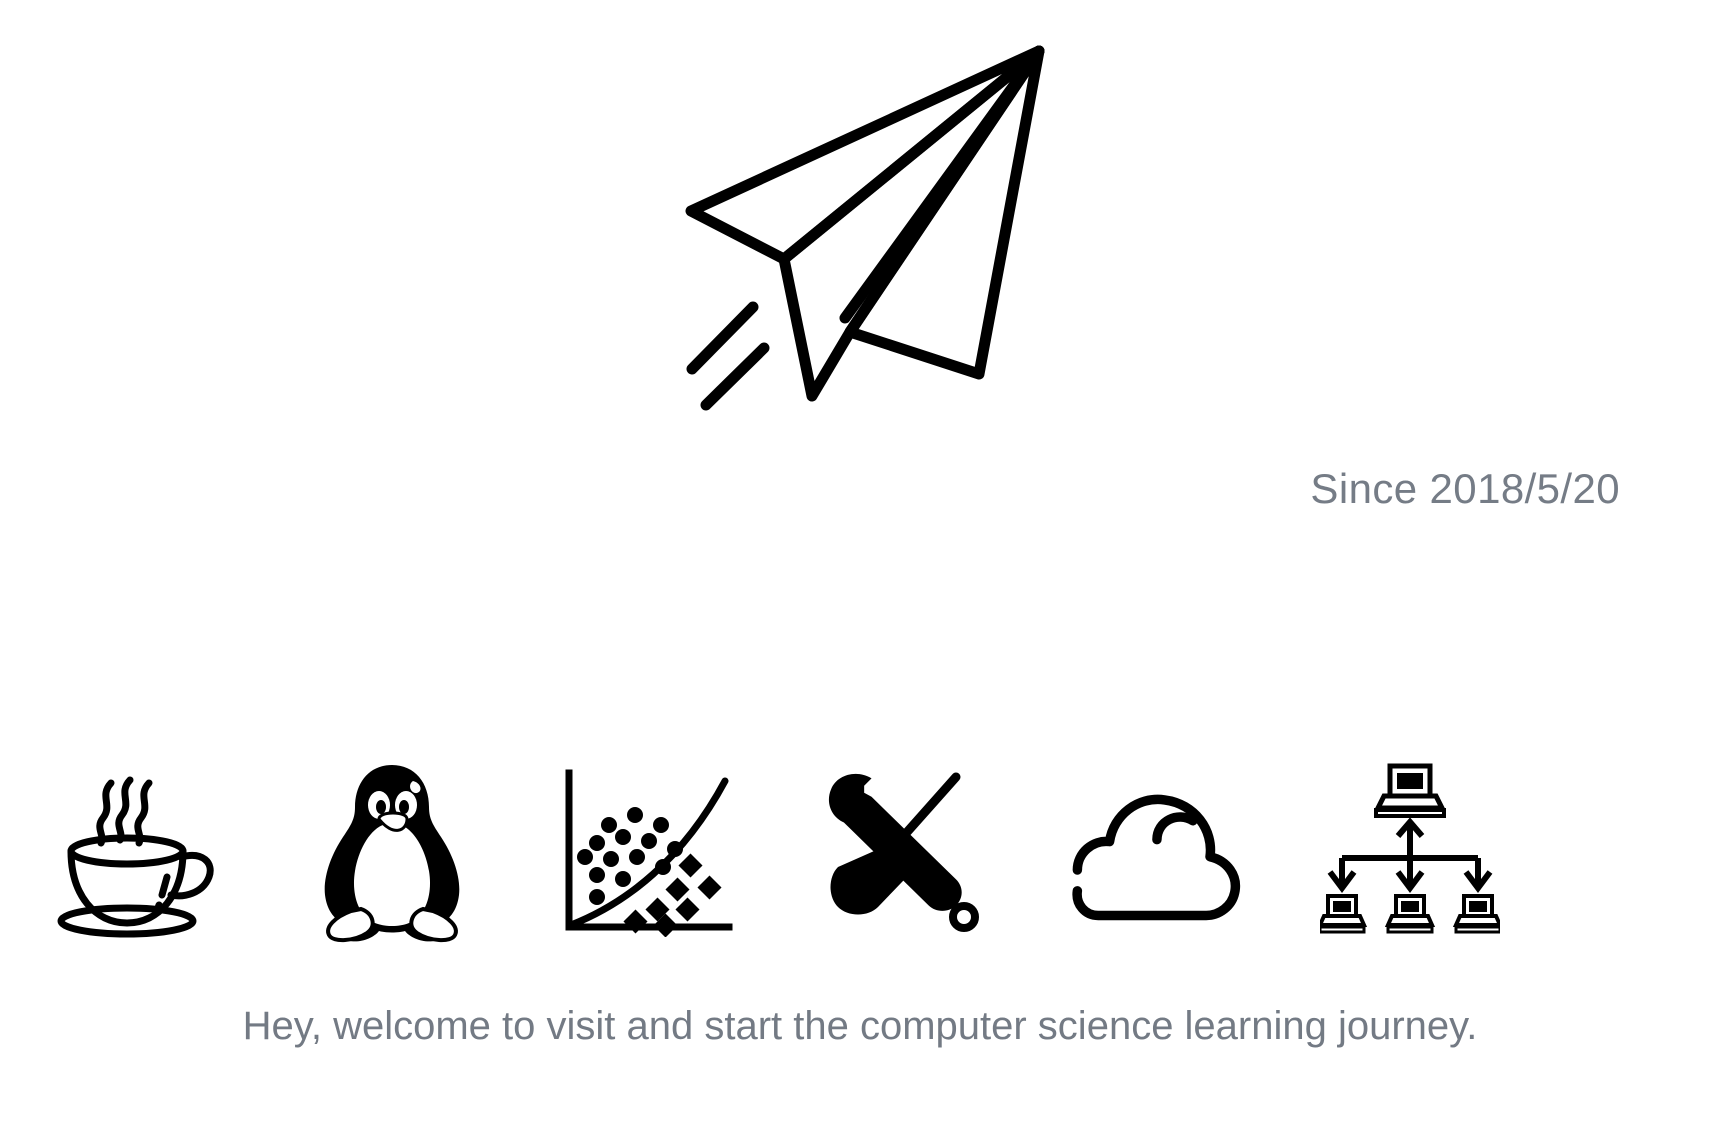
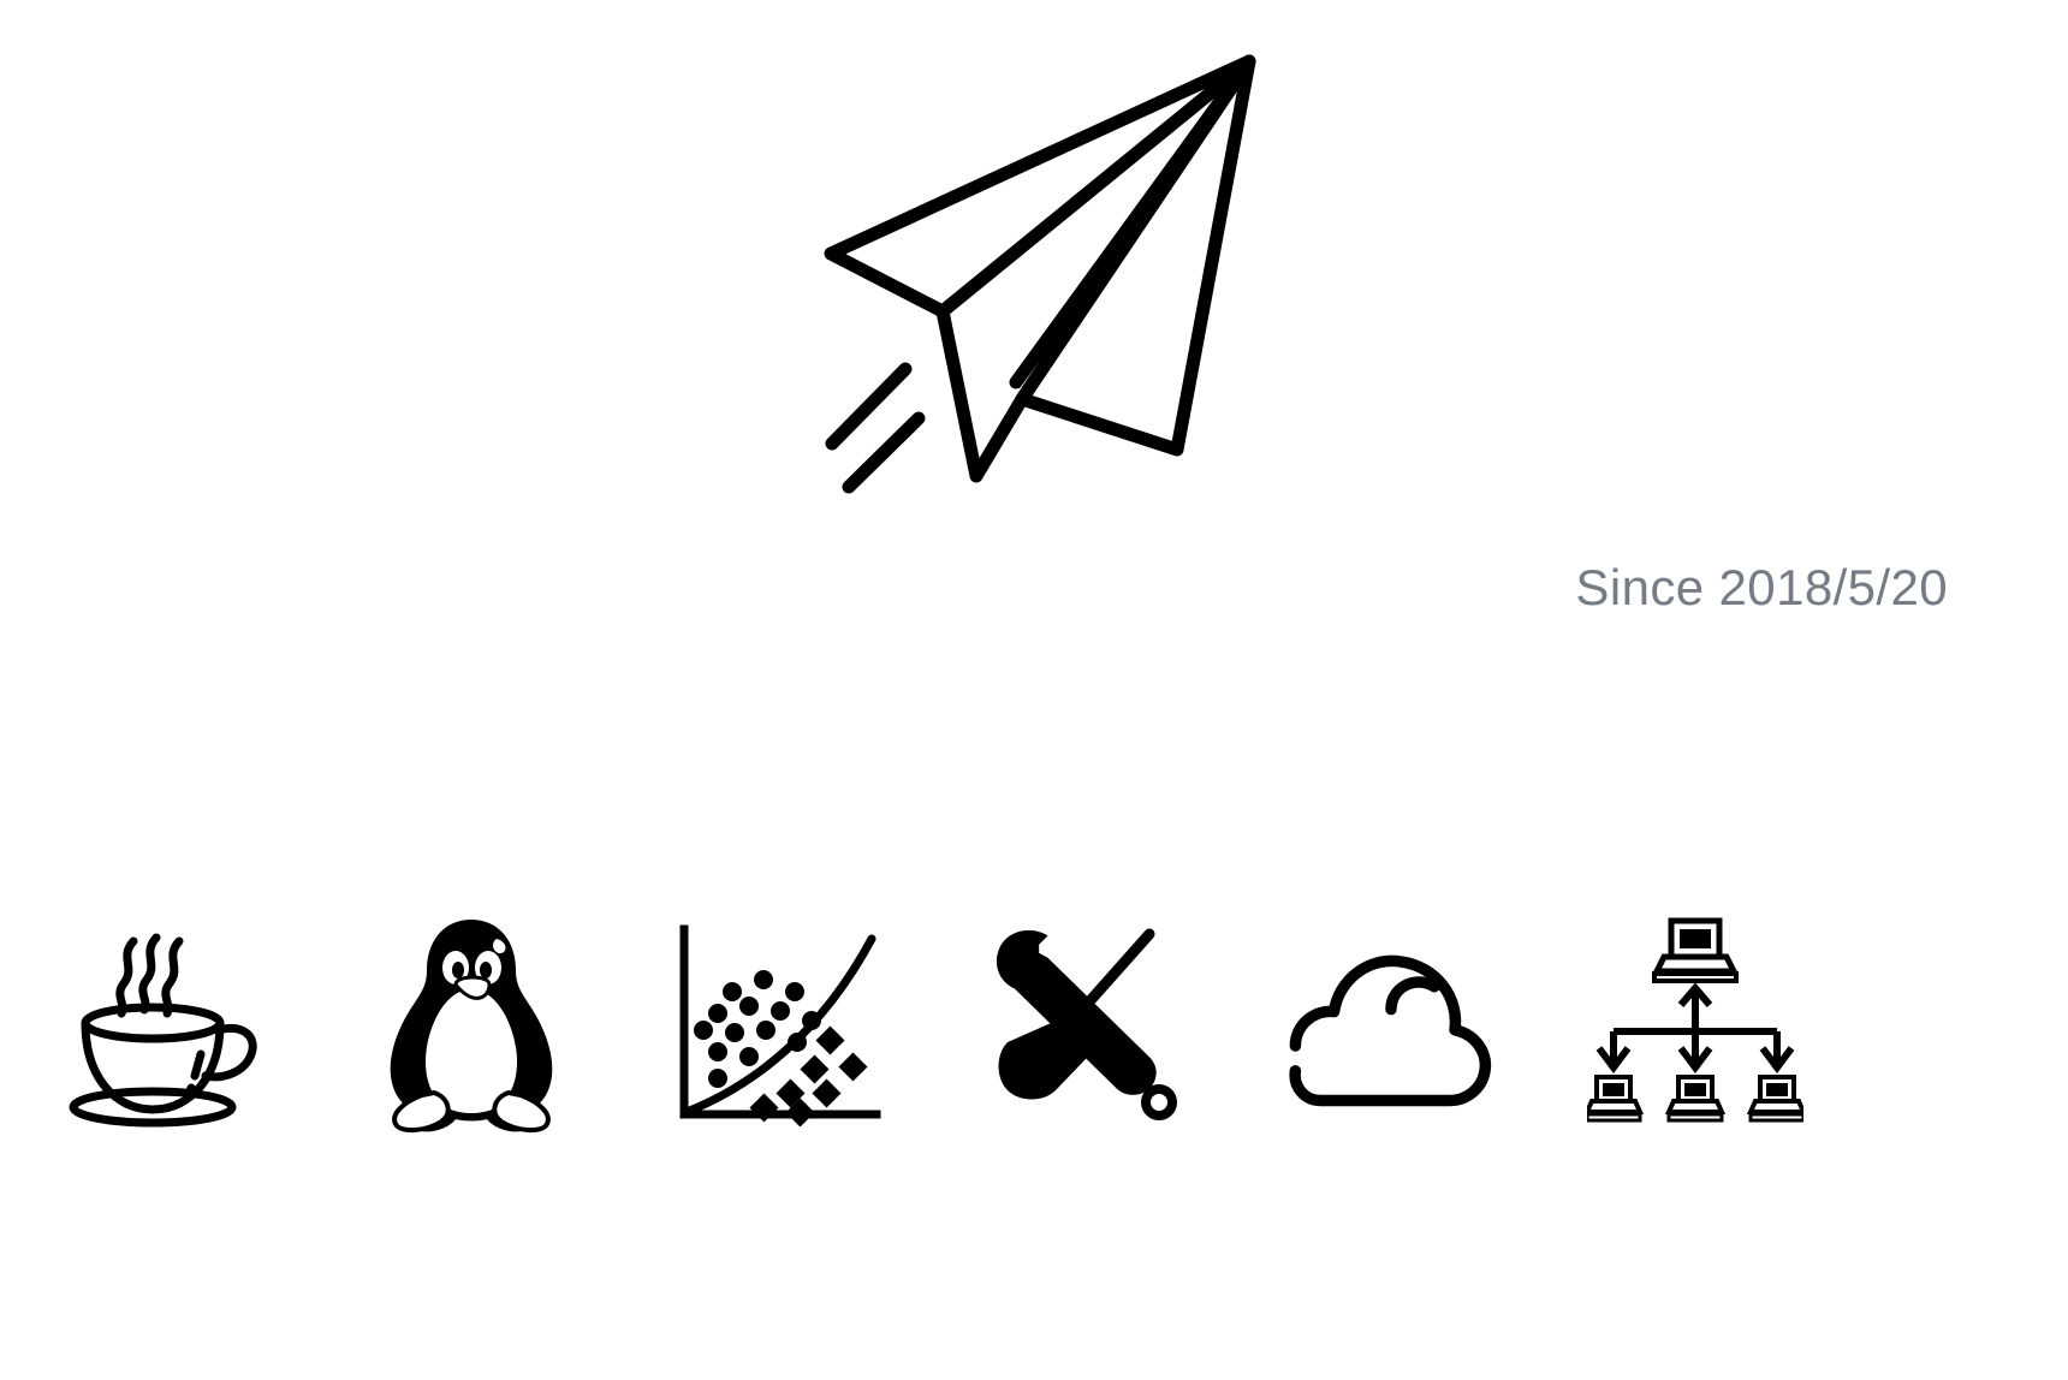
  Since 2018/5/20
- Hey, welcome to visit and start the computer science learning journey.
